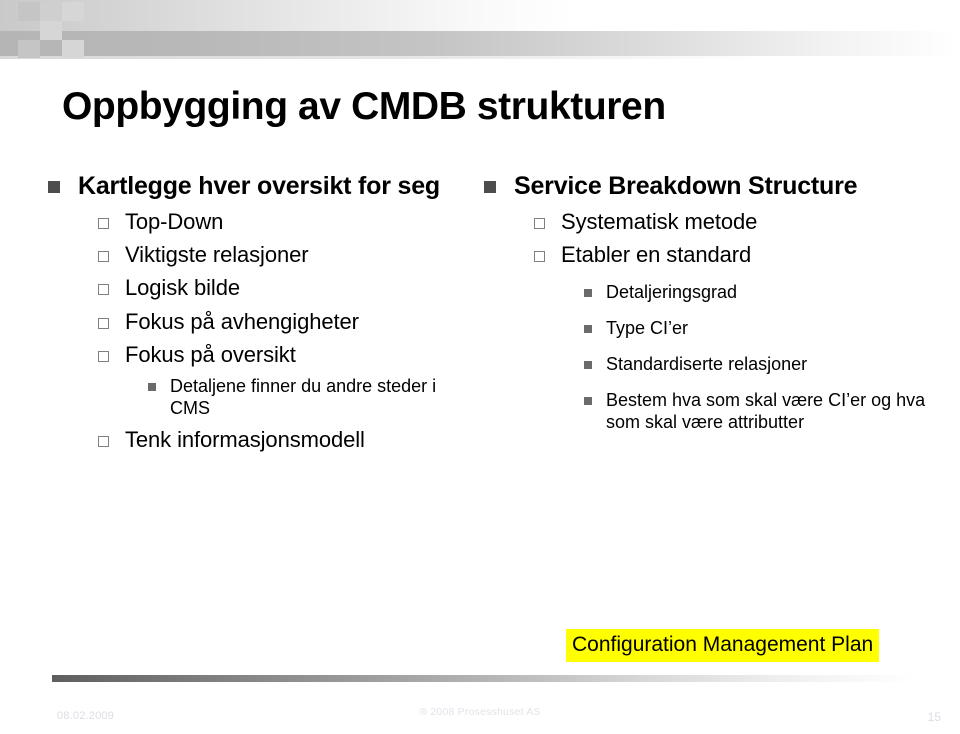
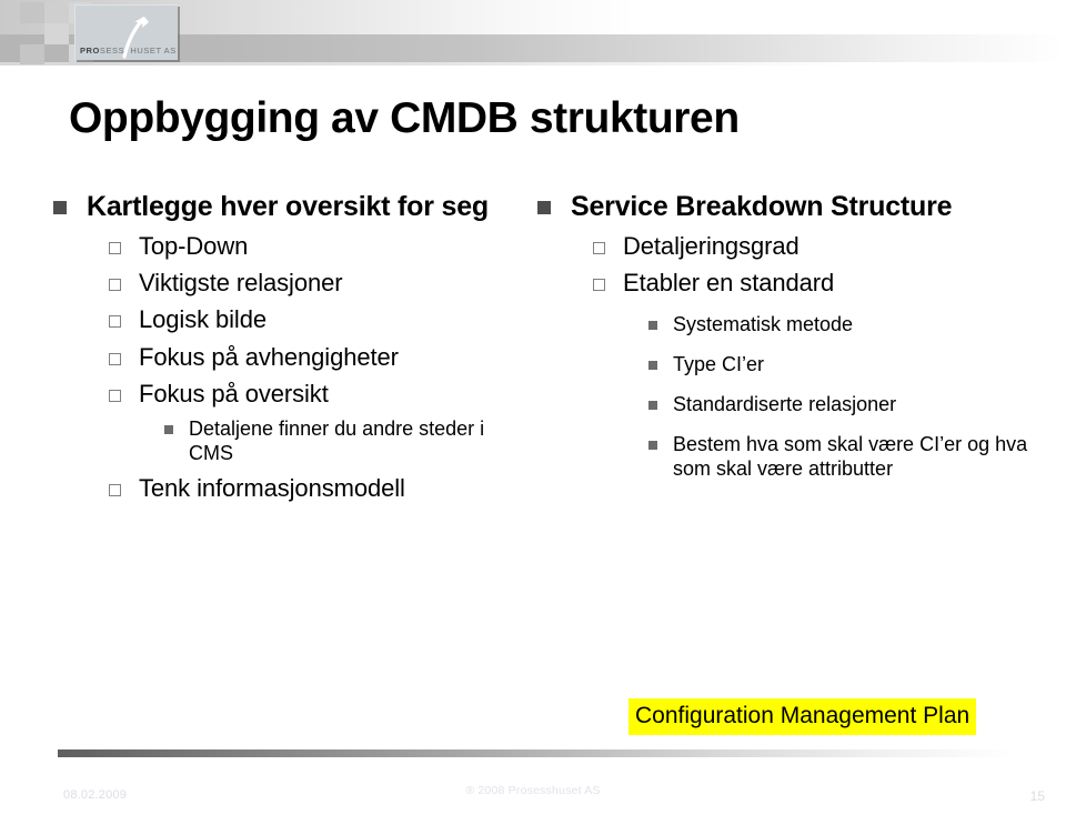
+ PROSESS HUSET AS
  Oppbygging av CMDB strukturen
  Kartlegge hver oversikt for seg
  Top-Down
  Viktigste relasjoner
  Logisk bilde
  Fokus på avhengigheter
  Fokus på oversikt
  Detaljene finner du andre steder i CMS
  Tenk informasjonsmodell
  Service Breakdown Structure
- Systematisk metode
+ Detaljeringsgrad
  Etabler en standard
- Detaljeringsgrad
+ Systematisk metode
  Type CI’er
  Standardiserte relasjoner
  Bestem hva som skal være CI’er og hva som skal være attributter
  Configuration Management Plan
  08.02.2009
  ® 2008 Prosesshuset AS
  15
